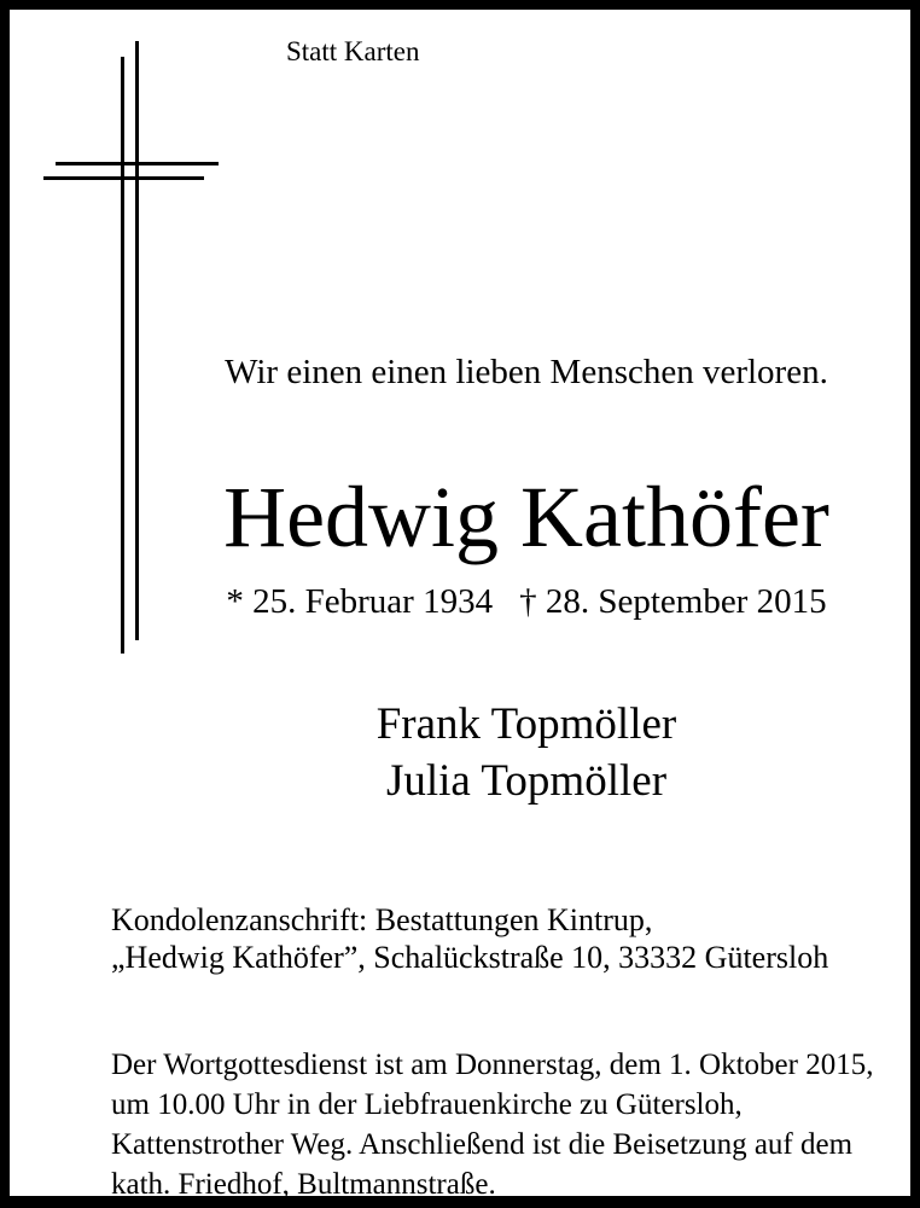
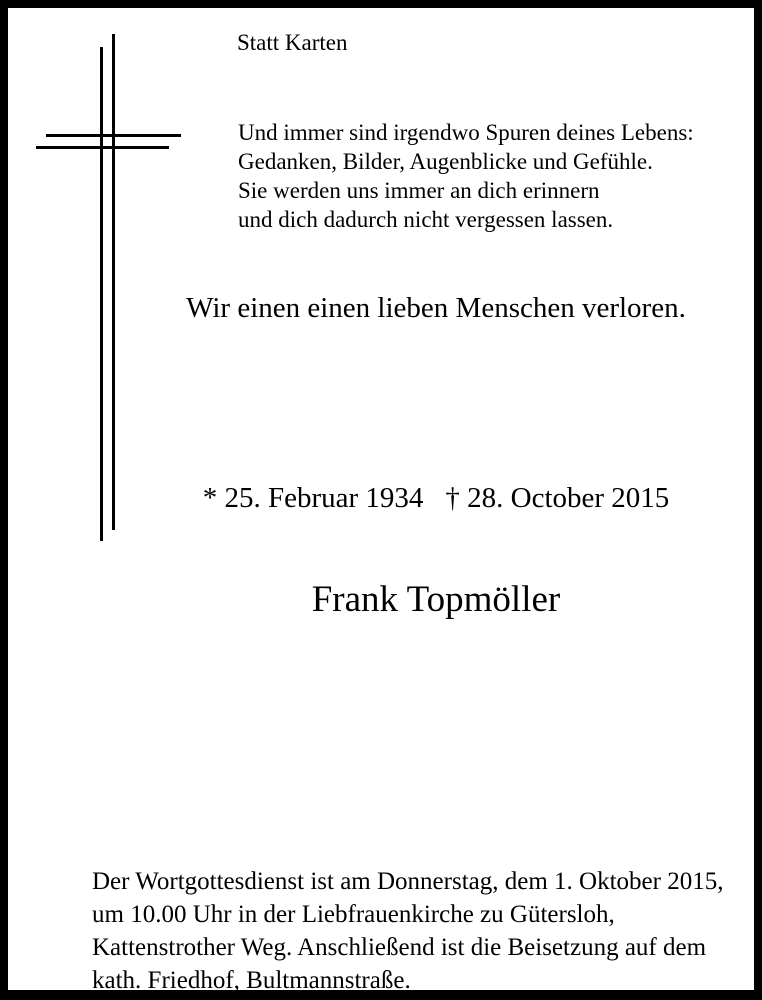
  Statt Karten
+ Und immer sind irgendwo Spuren deines Lebens:
+ Gedanken, Bilder, Augenblicke und Gefühle.
+ Sie werden uns immer an dich erinnern
+ und dich dadurch nicht vergessen lassen.
  Wir einen einen lieben Menschen verloren.
- Hedwig Kathöfer
- * 25. Februar 1934 † 28. September 2015
+ * 25. Februar 1934 † 28. October 2015
  Frank Topmöller
- Julia Topmöller
- Kondolenzanschrift: Bestattungen Kintrup,
- „Hedwig Kathöfer”, Schalückstraße 10, 33332 Gütersloh
  Der Wortgottesdienst ist am Donnerstag, dem 1. Oktober 2015,
  um 10.00 Uhr in der Liebfrauenkirche zu Gütersloh,
  Kattenstrother Weg. Anschließend ist die Beisetzung auf dem
  kath. Friedhof, Bultmannstraße.
